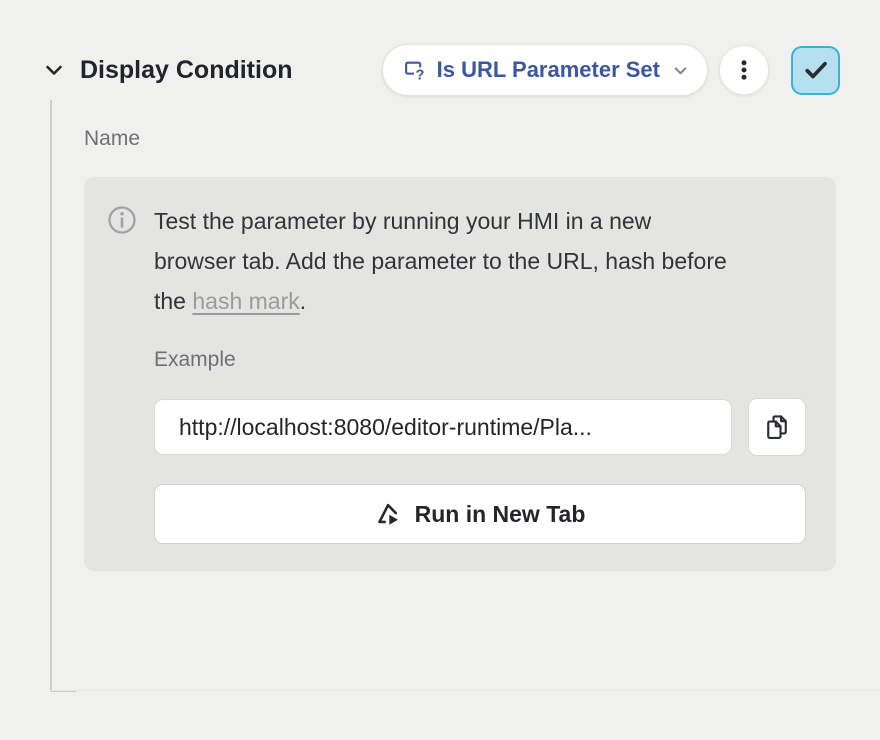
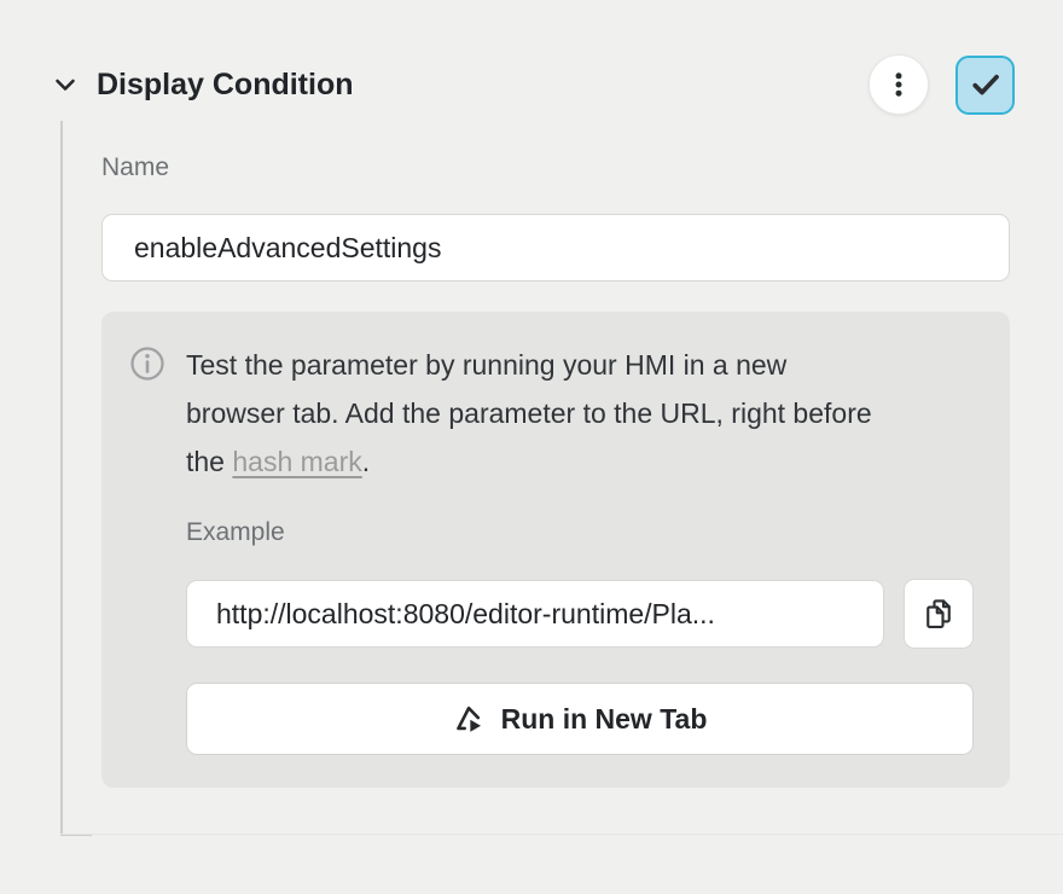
  Display Condition
- ?
- Is URL Parameter Set
  Name
+ enableAdvancedSettings
- Test the parameter by running your HMI in a new browser tab. Add the parameter to the URL, hash before the hash mark.
+ Test the parameter by running your HMI in a new browser tab. Add the parameter to the URL, right before the hash mark.
  Example
  http://localhost:8080/editor-runtime/Pla...
  Run in New Tab
